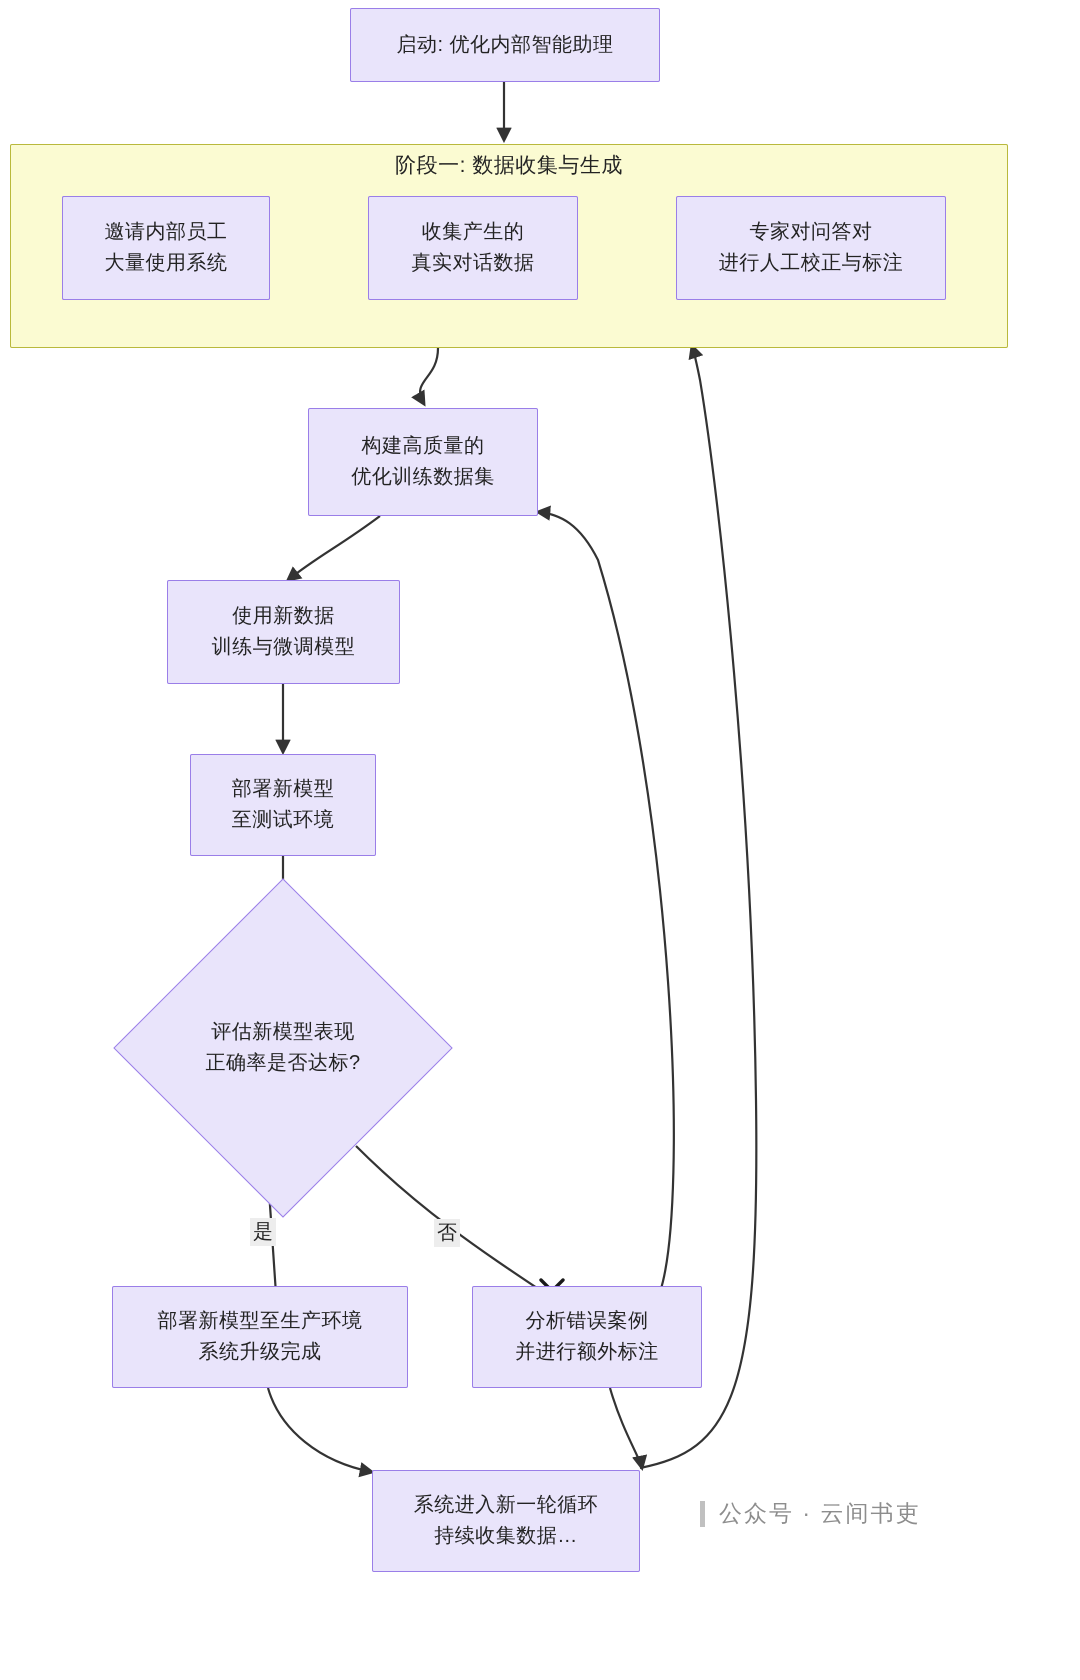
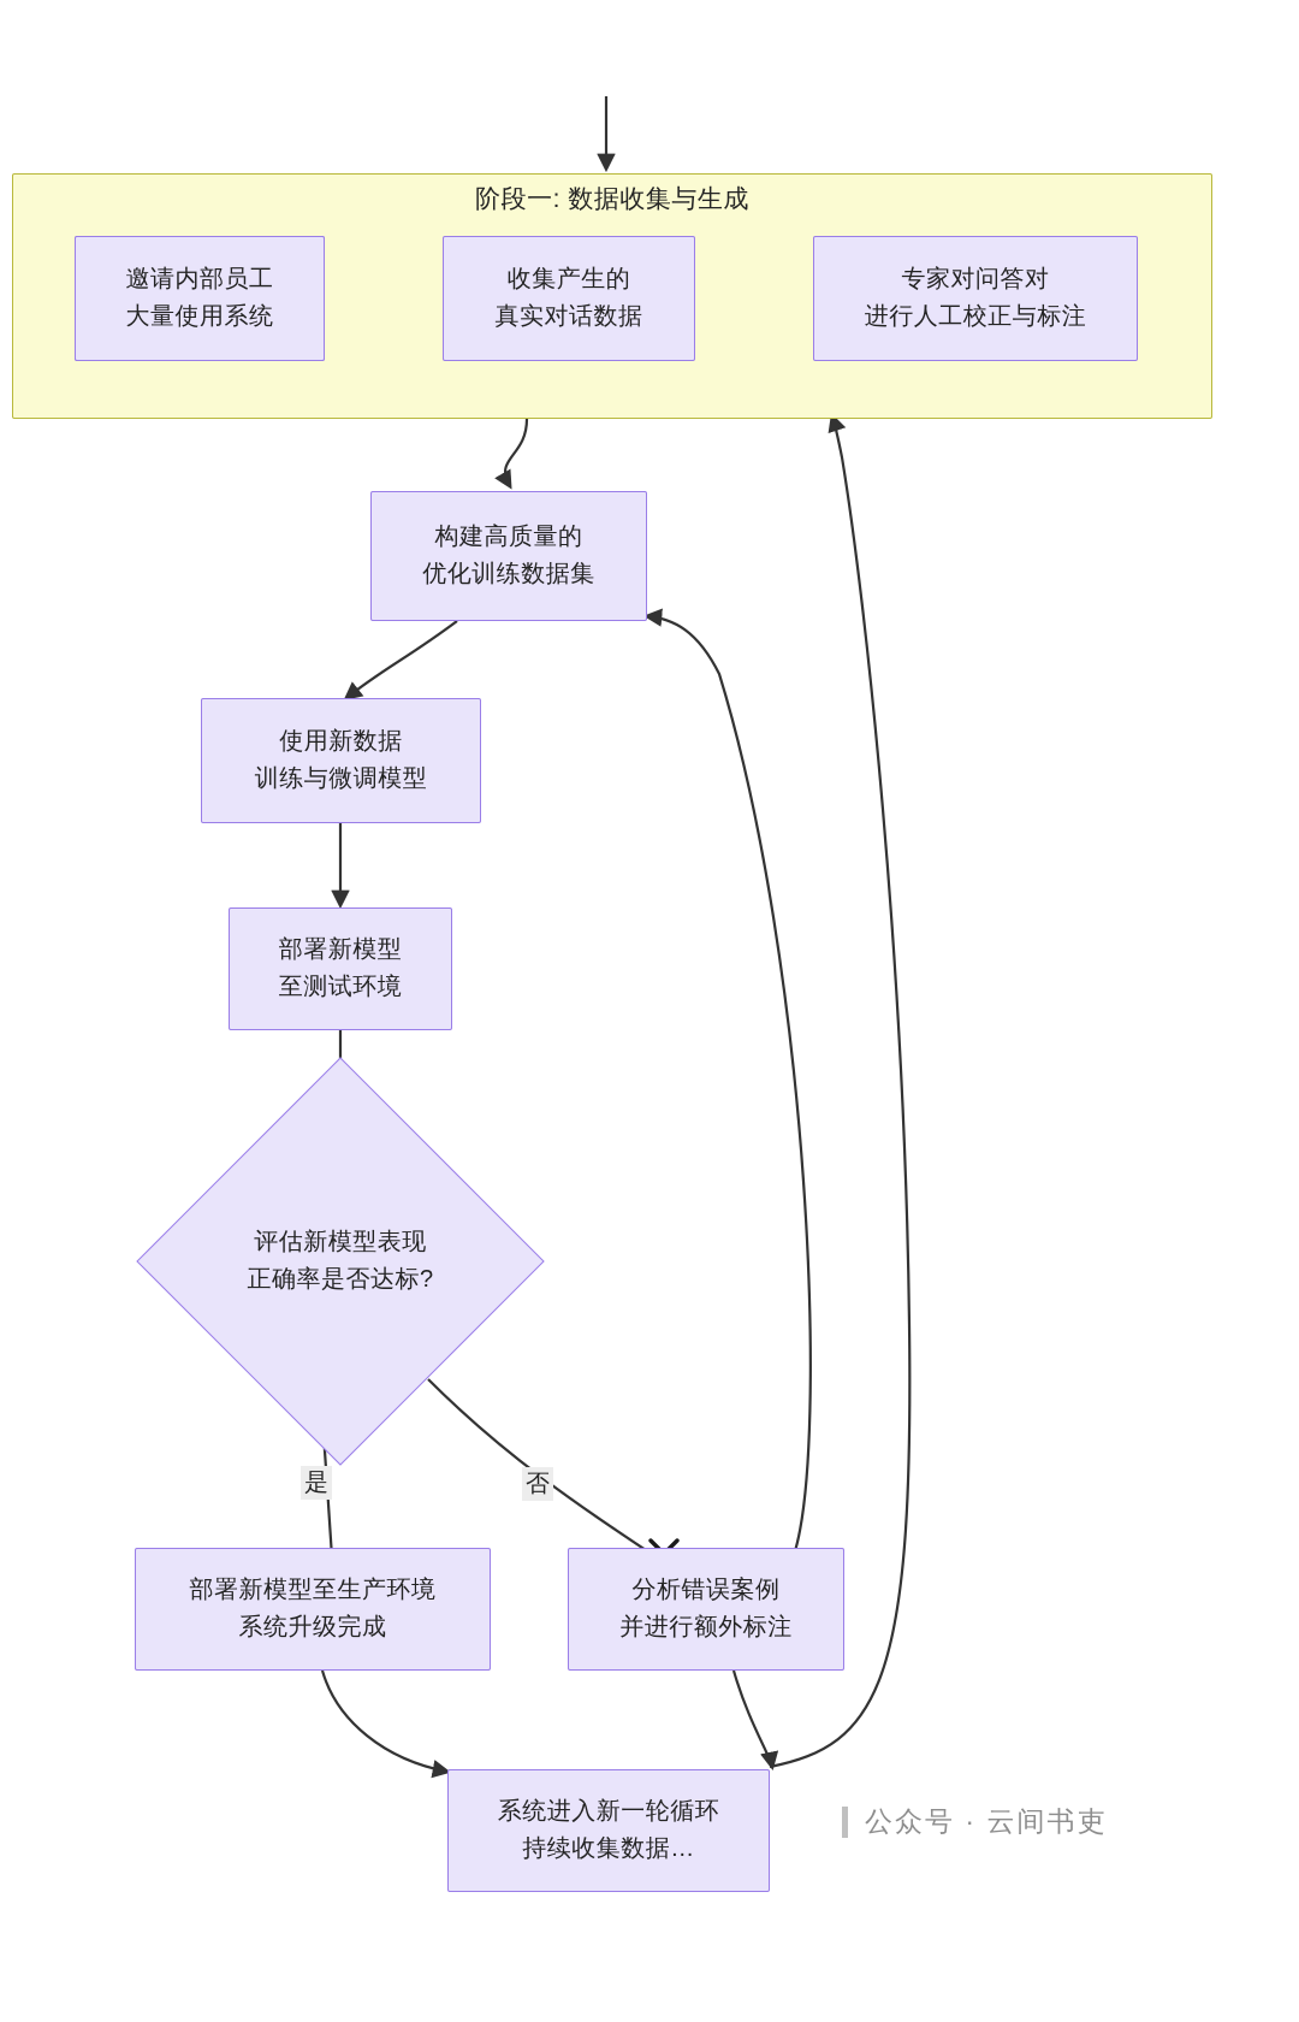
  阶段一: 数据收集与生成
- 启动: 优化内部智能助理
  邀请内部员工
  大量使用系统
  收集产生的
  真实对话数据
  专家对问答对
  进行人工校正与标注
  构建高质量的
  优化训练数据集
  使用新数据
  训练与微调模型
  部署新模型
  至测试环境
  评估新模型表现
  正确率是否达标?
  部署新模型至生产环境
  系统升级完成
  分析错误案例
  并进行额外标注
  系统进入新一轮循环
  持续收集数据…
  是
  否
  公众号 · 云间书吏
